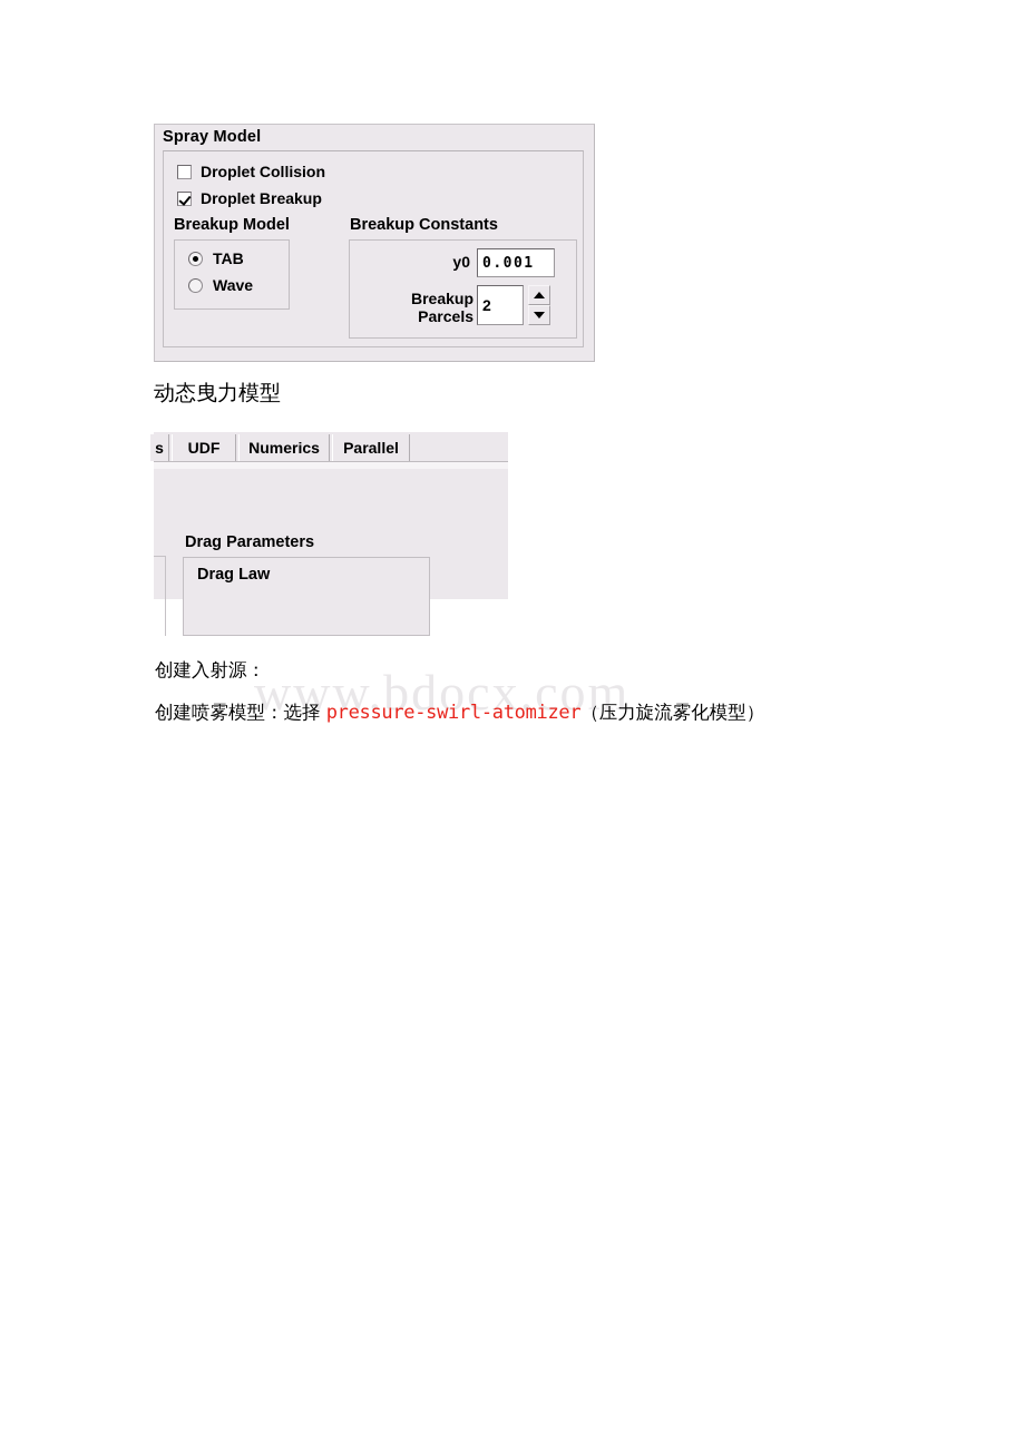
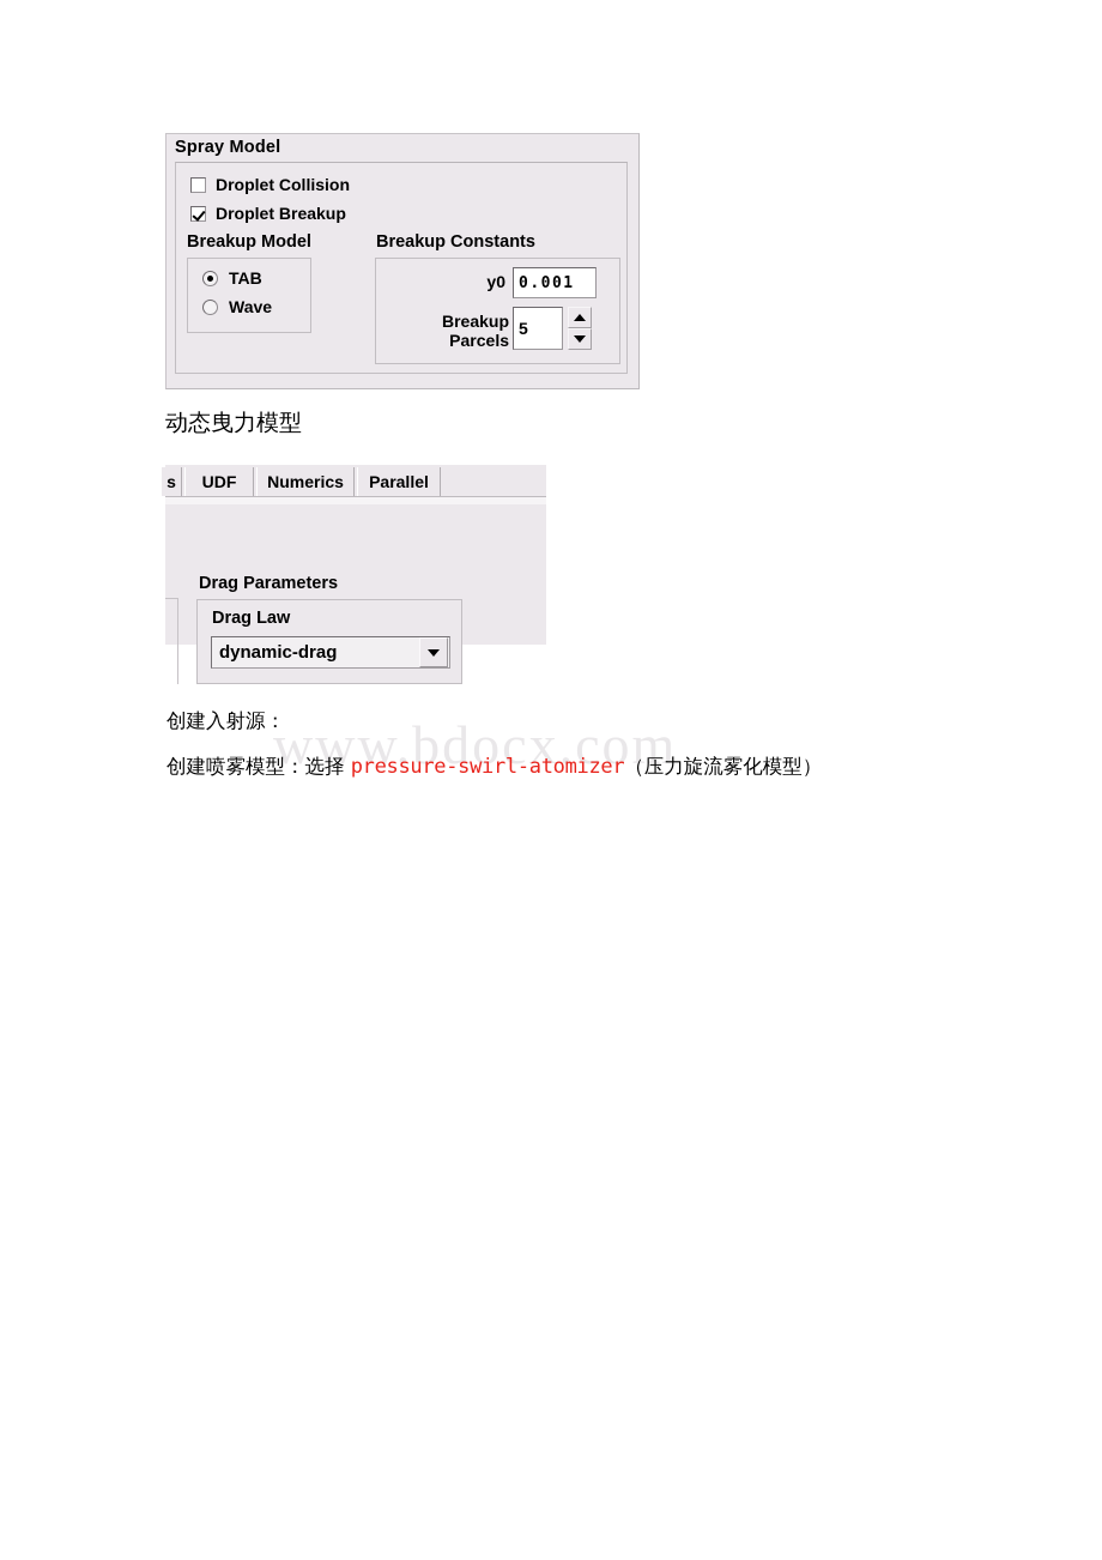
  www.bdocx.com
  Spray Model
  Droplet Collision
  Droplet Breakup
  Breakup Model
  TAB
  Wave
  Breakup Constants
  y0
  0.001
  Breakup Parcels
- 2
+ 5
  动态曳力模型
  s
  UDF
  Numerics
  Parallel
  Drag Parameters
  Drag Law
+ dynamic-drag
  创建入射源：
  创建喷雾模型：选择 pressure-swirl-atomizer（压力旋流雾化模型）
